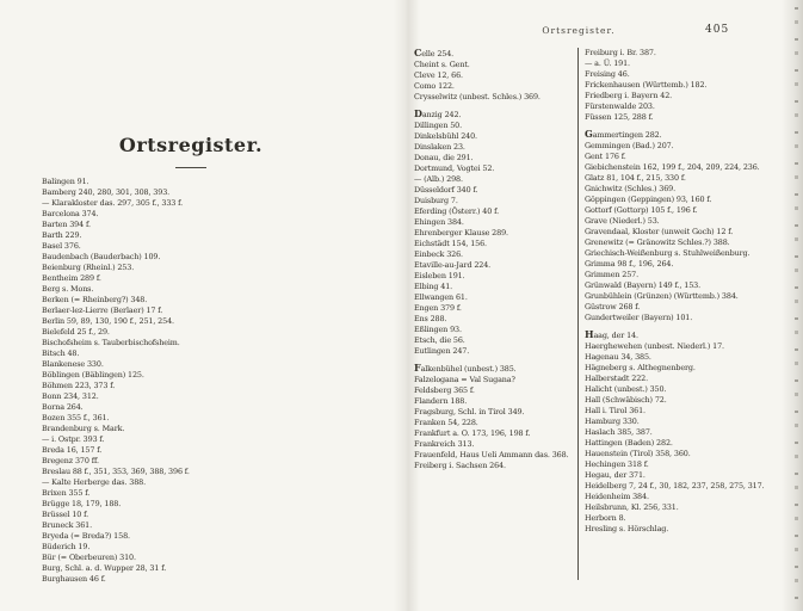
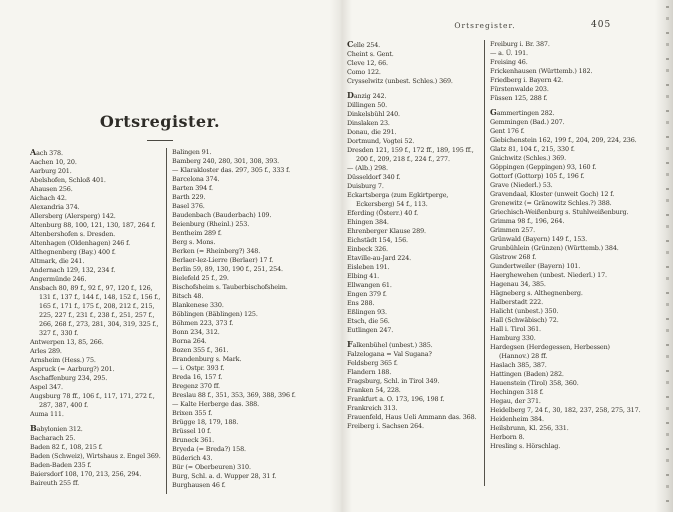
  Ortsregister.
+ Aach 378.
+ Aachen 10, 20.
+ Aarburg 201.
+ Abelshofen, Schloß 401.
+ Ahausen 256.
+ Aichach 42.
+ Alexandria 374.
+ Allersberg (Alersperg) 142.
+ Altenburg 88, 100, 121, 130, 187, 264 f.
+ Altenbershofen s. Dresden.
+ Altenhagen (Oldenhagen) 246 f.
+ Althegnenberg (Bay.) 400 f.
+ Altmark, die 241.
+ Andernach 129, 132, 234 f.
+ Angermünde 246.
+ Ansbach 80, 89 f., 92 f., 97, 120 f., 126, 131 f., 137 f., 144 f., 148, 152 f., 156 f., 165 f., 171 f., 175 f., 208, 212 f., 215, 225, 227 f., 231 f., 238 f., 251, 257 f., 266, 268 f., 273, 281, 304, 319, 325 f., 327 f., 330 f.
+ Antwerpen 13, 85, 266.
+ Arles 289.
+ Arnsheim (Hess.) 75.
+ Aspruck (= Aarburg?) 201.
+ Aschaffenburg 234, 295.
+ Aspel 347.
+ Augsburg 78 ff., 106 f., 117, 171, 272 f., 287, 387, 400 f.
+ Auma 111.
+ Babylonien 312.
+ Bacharach 25.
+ Baden 82 f., 108, 215 f.
+ Baden (Schweiz), Wirtshaus z. Engel 369.
+ Baden-Baden 235 f.
+ Baiersdorf 108, 170, 213, 256, 294.
+ Baireuth 255 ff.
  Balingen 91.
  Bamberg 240, 280, 301, 308, 393.
  — Klarakloster das. 297, 305 f., 333 f.
  Barcelona 374.
  Barten 394 f.
  Barth 229.
  Basel 376.
  Baudenbach (Bauderbach) 109.
  Beienburg (Rheinl.) 253.
  Bentheim 289 f.
  Berg s. Mons.
  Berken (= Rheinberg?) 348.
  Berlaer-lez-Lierre (Berlaer) 17 f.
  Berlin 59, 89, 130, 190 f., 251, 254.
  Bielefeld 25 f., 29.
  Bischofsheim s. Tauberbischofsheim.
  Bitsch 48.
  Blankenese 330.
  Böblingen (Bäblingen) 125.
  Böhmen 223, 373 f.
  Bonn 234, 312.
  Borna 264.
  Bozen 355 f., 361.
  Brandenburg s. Mark.
  — i. Ostpr. 393 f.
  Breda 16, 157 f.
  Bregenz 370 ff.
  Breslau 88 f., 351, 353, 369, 388, 396 f.
  — Kalte Herberge das. 388.
  Brixen 355 f.
  Brügge 18, 179, 188.
  Brüssel 10 f.
  Bruneck 361.
  Bryeda (= Breda?) 158.
- Büderich 19.
+ Büderich 43.
  Bür (= Oberbeuren) 310.
  Burg, Schl. a. d. Wupper 28, 31 f.
  Burghausen 46 f.
  Ortsregister.
  405
  Celle 254.
  Cheint s. Gent.
  Cleve 12, 66.
  Como 122.
  Crysselwitz (unbest. Schles.) 369.
  Danzig 242.
  Dillingen 50.
  Dinkelsbühl 240.
  Dinslaken 23.
  Donau, die 291.
  Dortmund, Vogtei 52.
+ Dresden 121, 159 f., 172 ff., 189, 195 ff., 200 f., 209, 218 f., 224 f., 277.
  — (Alb.) 298.
  Düsseldorf 340 f.
  Duisburg 7.
+ Eckartsberga (zum Egkirtperge, Eckersberg) 54 f., 113.
  Eferding (Österr.) 40 f.
  Ehingen 384.
  Ehrenberger Klause 289.
  Eichstädt 154, 156.
  Einbeck 326.
  Etaville-au-Jard 224.
  Eisleben 191.
  Elbing 41.
  Ellwangen 61.
  Engen 379 f.
  Ens 288.
  Eßlingen 93.
  Etsch, die 56.
  Eutlingen 247.
  Falkenbühel (unbest.) 385.
  Falzelogana = Val Sugana?
  Feldsberg 365 f.
  Flandern 188.
  Fragsburg, Schl. in Tirol 349.
  Franken 54, 228.
  Frankfurt a. O. 173, 196, 198 f.
  Frankreich 313.
  Frauenfeld, Haus Ueli Ammann das. 368.
  Freiberg i. Sachsen 264.
  Freiburg i. Br. 387.
  — a. Ü. 191.
  Freising 46.
  Frickenhausen (Württemb.) 182.
  Friedberg i. Bayern 42.
  Fürstenwalde 203.
  Füssen 125, 288 f.
  Gammertingen 282.
  Gemmingen (Bad.) 207.
  Gent 176 f.
  Giebichenstein 162, 199 f., 204, 209, 224, 236.
  Glatz 81, 104 f., 215, 330 f.
  Gnichwitz (Schles.) 369.
  Göppingen (Geppingen) 93, 160 f.
  Gottorf (Gottorp) 105 f., 196 f.
  Grave (Niederl.) 53.
  Gravendaal, Kloster (unweit Goch) 12 f.
  Grenewitz (= Gränowitz Schles.?) 388.
  Griechisch-Weißenburg s. Stuhlweißenburg.
  Grimma 98 f., 196, 264.
  Grimmen 257.
  Grünwald (Bayern) 149 f., 153.
  Grunbühlein (Grünzen) (Württemb.) 384.
  Güstrow 268 f.
  Gundertweiler (Bayern) 101.
- Haag, der 14.
  Haerghewehen (unbest. Niederl.) 17.
  Hagenau 34, 385.
  Hägneberg s. Althegnenberg.
  Halberstadt 222.
  Halicht (unbest.) 350.
  Hall (Schwäbisch) 72.
  Hall i. Tirol 361.
  Hamburg 330.
+ Hardegsen (Herdegessen, Herbessen) (Hannov.) 28 ff.
  Haslach 385, 387.
  Hattingen (Baden) 282.
  Hauenstein (Tirol) 358, 360.
  Hechingen 318 f.
  Hegau, der 371.
  Heidelberg 7, 24 f., 30, 182, 237, 258, 275, 317.
  Heidenheim 384.
  Heilsbrunn, Kl. 256, 331.
  Herborn 8.
  Hresling s. Hörschlag.
